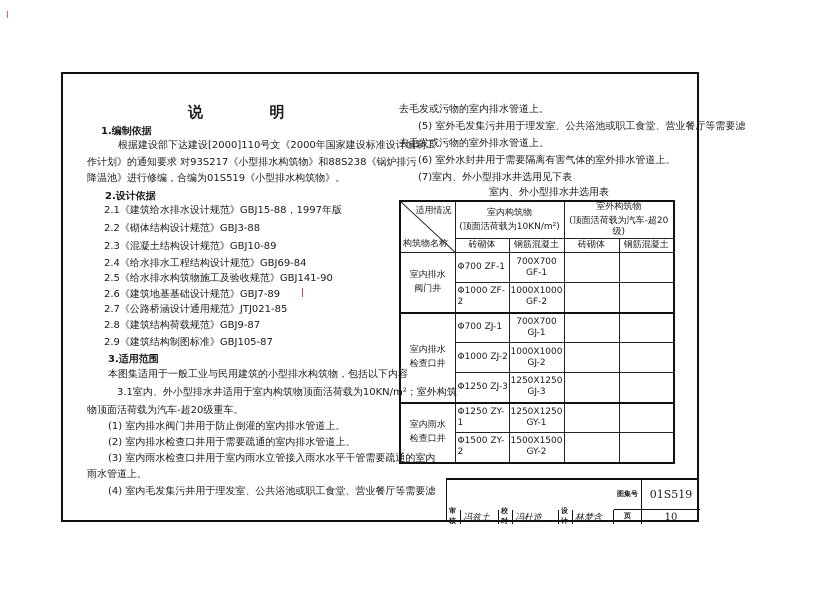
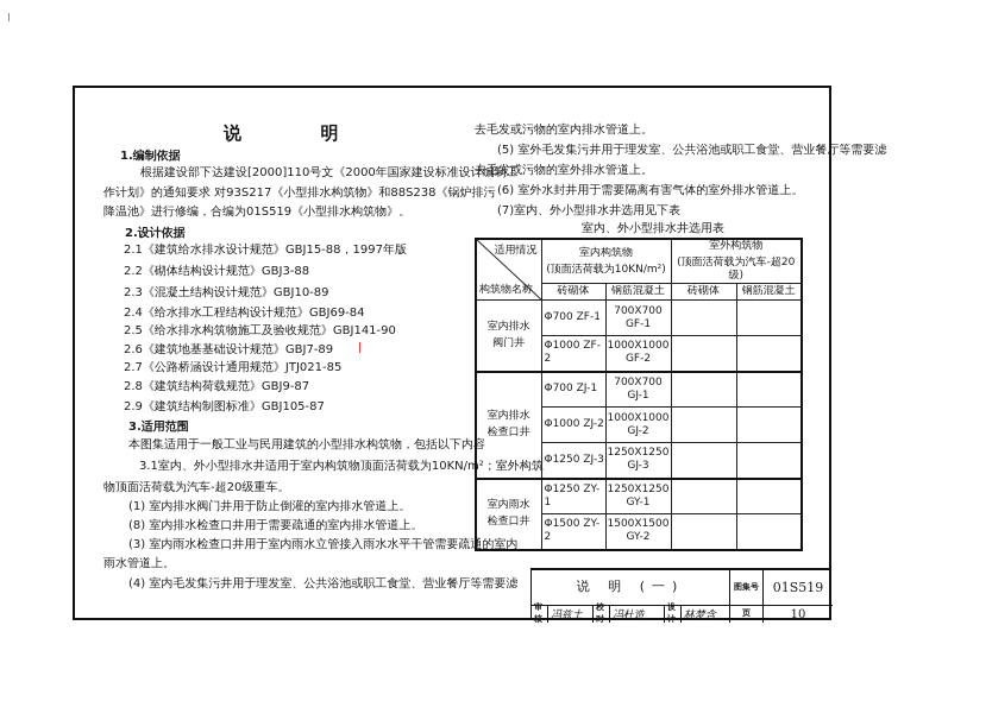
  说 明
  1.编制依据
  根据建设部下达建设[2000]110号文《2000年国家建设标准设计编制工
  作计划》的通知要求 对93S217《小型排水构筑物》和88S238《锅炉排污
  降温池》进行修编，合编为01S519《小型排水构筑物》。
  2.设计依据
  2.1《建筑给水排水设计规范》GBJ15-88，1997年版
  2.2《砌体结构设计规范》GBJ3-88
  2.3《混凝土结构设计规范》GBJ10-89
  2.4《给水排水工程结构设计规范》GBJ69-84
  2.5《给水排水构筑物施工及验收规范》GBJ141-90
  2.6《建筑地基基础设计规范》GBJ7-89
  2.7《公路桥涵设计通用规范》JTJ021-85
  2.8《建筑结构荷载规范》GBJ9-87
  2.9《建筑结构制图标准》GBJ105-87
  3.适用范围
  本图集适用于一般工业与民用建筑的小型排水构筑物，包括以下内容
  3.1室内、外小型排水井适用于室内构筑物顶面活荷载为10KN/m²；室外构筑
  物顶面活荷载为汽车-超20级重车。
  (1) 室内排水阀门井用于防止倒灌的室内排水管道上。
- (2) 室内排水检查口井用于需要疏通的室内排水管道上。
+ (8) 室内排水检查口井用于需要疏通的室内排水管道上。
  (3) 室内雨水检查口井用于室内雨水立管接入雨水水平干管需要疏通的室内
  雨水管道上。
  (4) 室内毛发集污井用于理发室、公共浴池或职工食堂、营业餐厅等需要滤
  去毛发或污物的室内排水管道上。
  (5) 室外毛发集污井用于理发室、公共浴池或职工食堂、营业餐厅等需要滤
  去毛发或污物的室外排水管道上。
  (6) 室外水封井用于需要隔离有害气体的室外排水管道上。
  (7)室内、外小型排水井选用见下表
  室内、外小型排水井选用表
  适用情况 构筑物名称	室内构筑物 (顶面活荷载为10KN/m²)	室外构筑物 (顶面活荷载为汽车-超20级)
  砖砌体	钢筋混凝土	砖砌体	钢筋混凝土
  室内排水 阀门井	Φ700 ZF-1	700X700GF-1
  Φ1000 ZF-2	1000X1000GF-2
  室内排水 检查口井	Φ700 ZJ-1	700X700GJ-1
  Φ1000 ZJ-2	1000X1000GJ-2
  Φ1250 ZJ-3	1250X1250GJ-3
  室内雨水 检查口井	Φ1250 ZY-1	1250X1250GY-1
  Φ1500 ZY-2	1500X1500GY-2
+ 说 明 (一)
  图集号
  01S519
  审核
  冯兹土
  校对
  冯杜造
  设计
  林梦含
  页
  10
